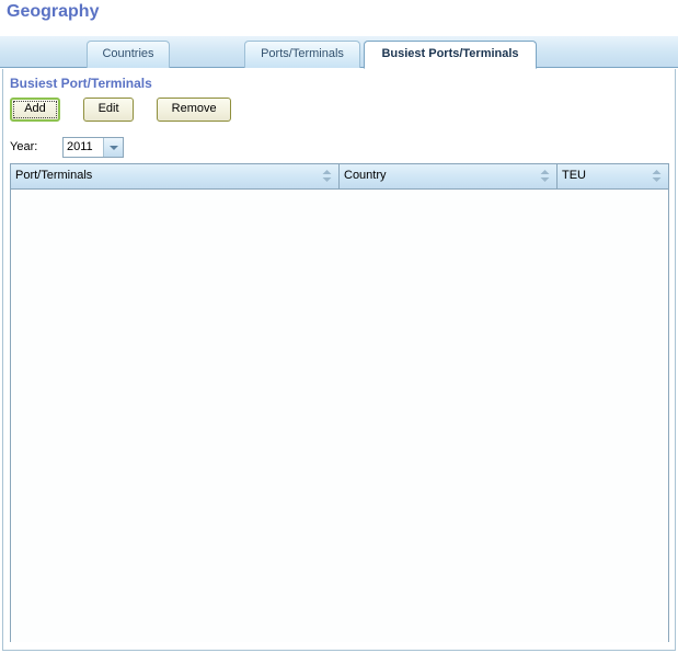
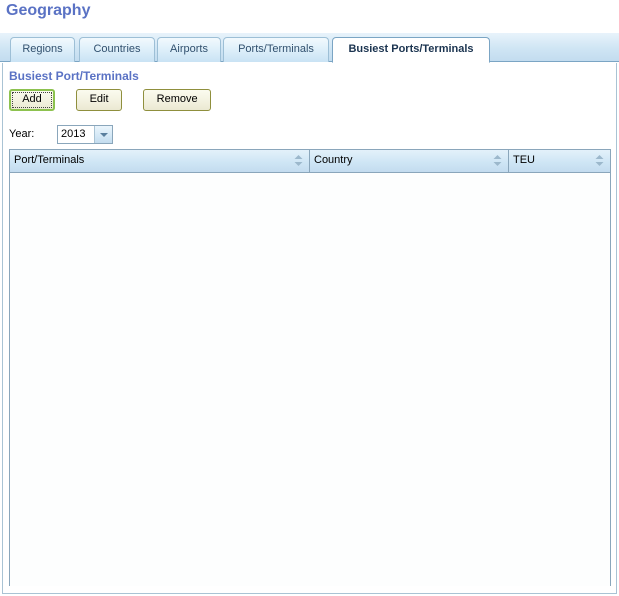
  Geography
+ Regions
  Countries
+ Airports
  Ports/Terminals
  Busiest Ports/Terminals
  Busiest Port/Terminals
  Add Edit Remove
  Year:
- 2011
+ 2013
  Port/Terminals
  Country
  TEU
